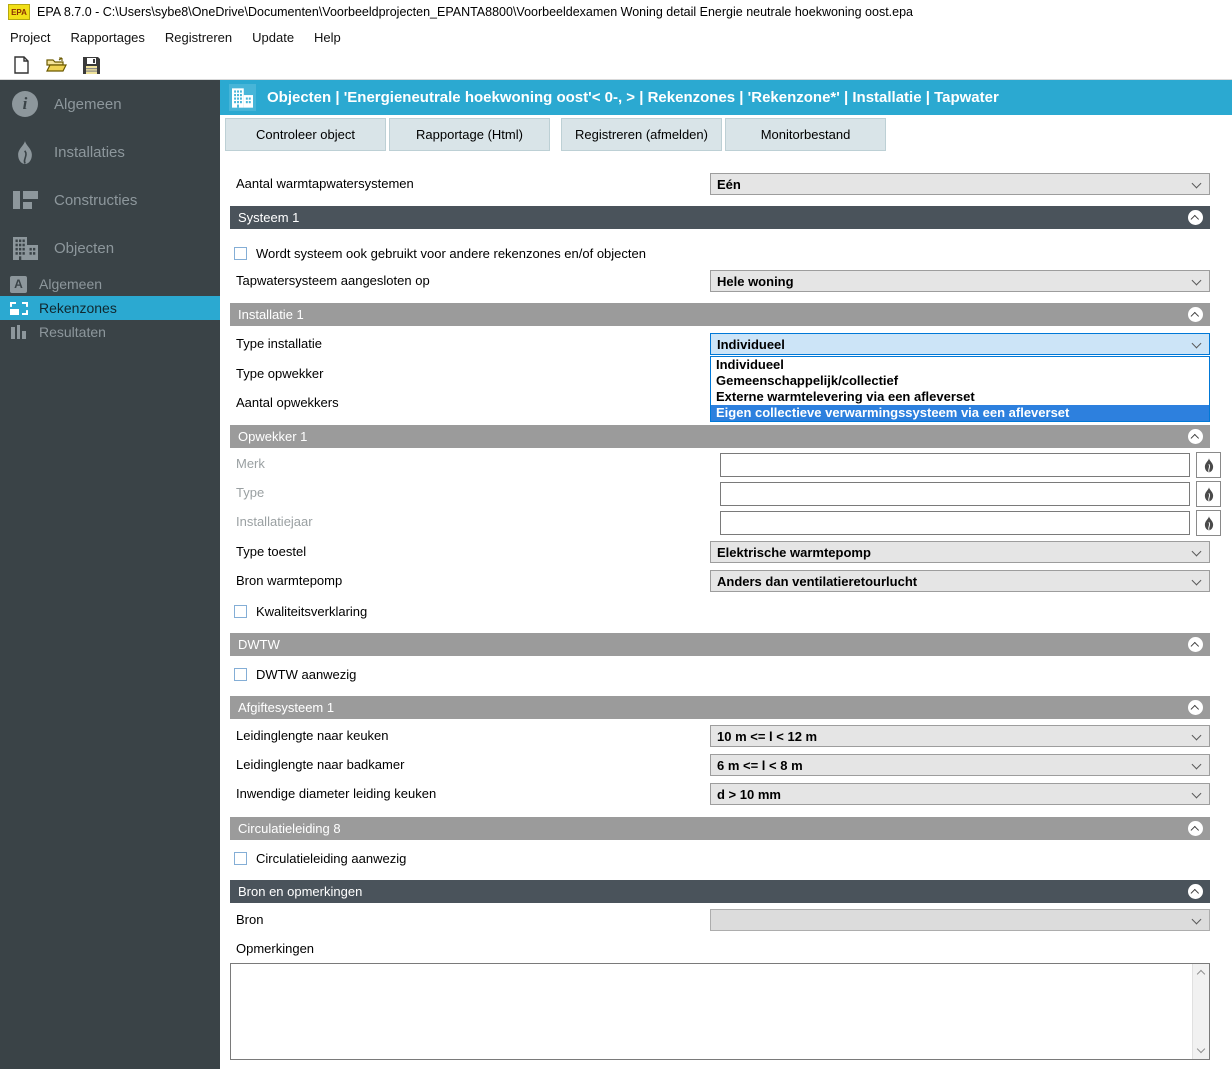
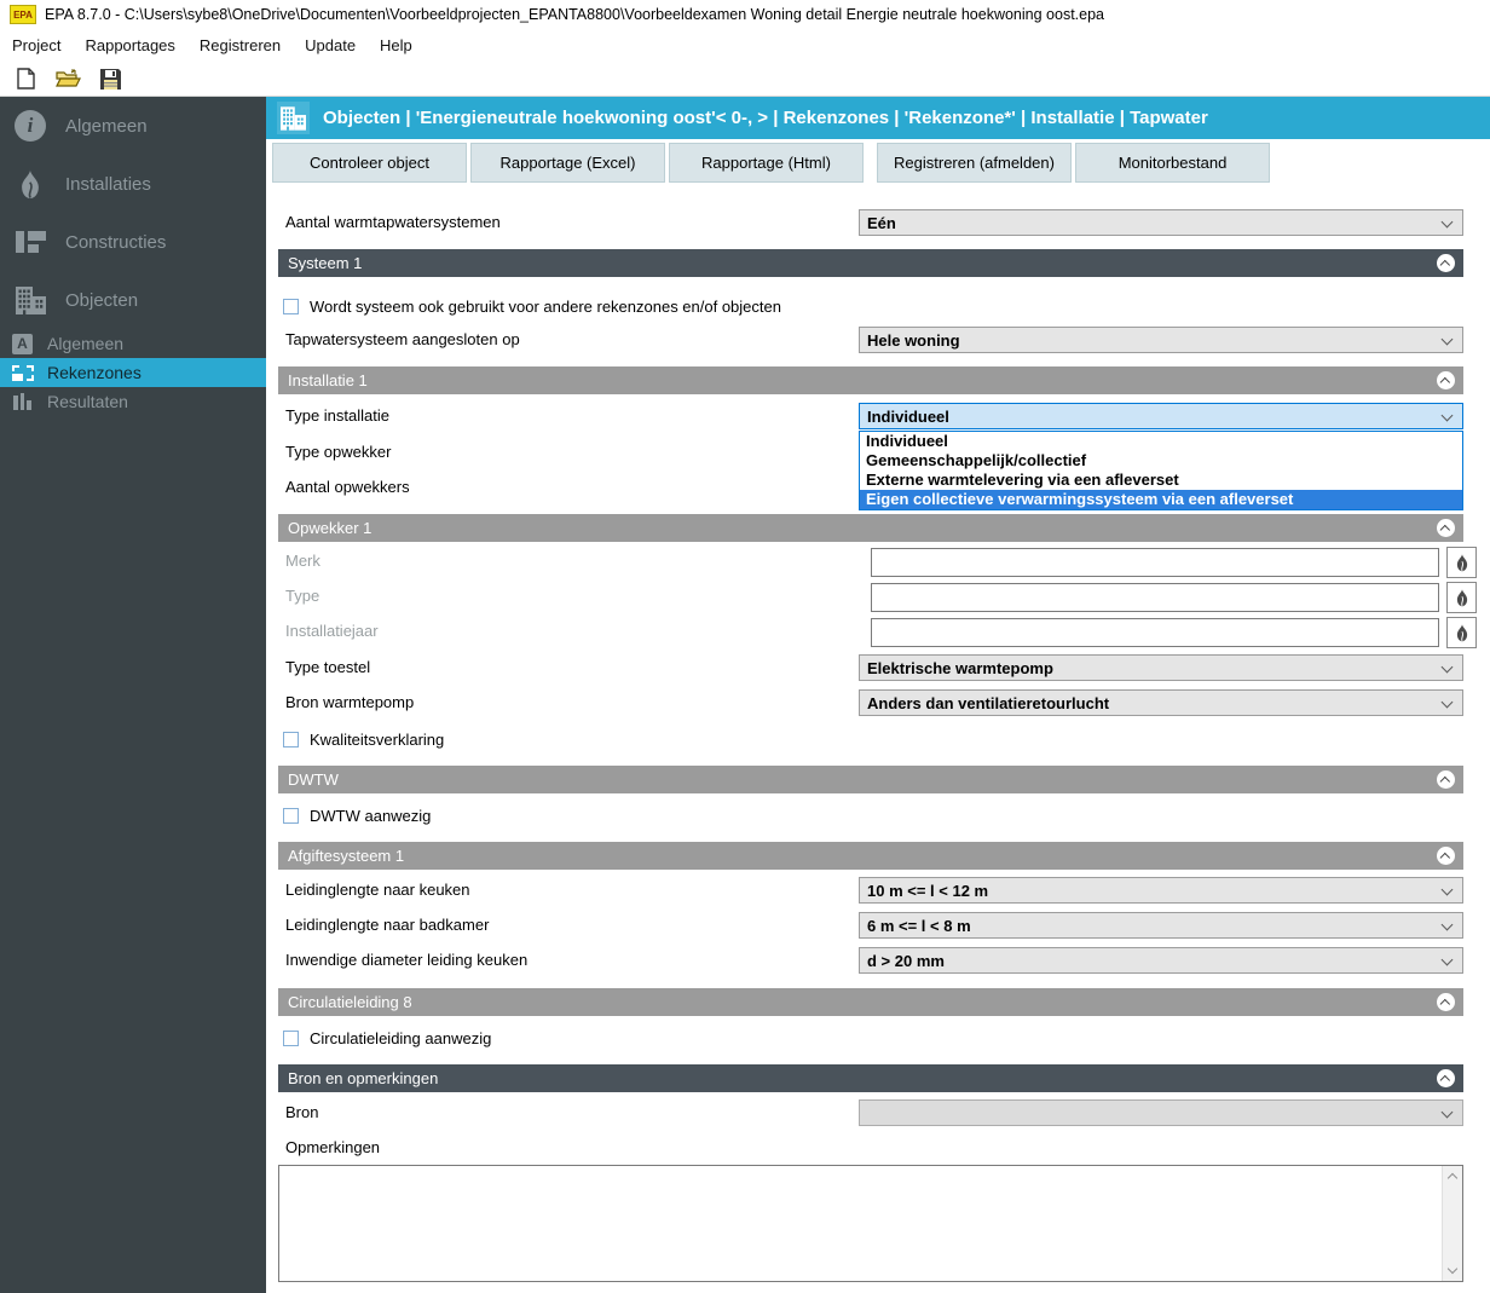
  EPA
  EPA 8.7.0 - C:\Users\sybe8\OneDrive\Documenten\Voorbeeldprojecten_EPANTA8800\Voorbeeldexamen Woning detail Energie neutrale hoekwoning oost.epa
  Project
  Rapportages
  Registreren
  Update
  Help
  i
  Algemeen
  Installaties
  Constructies
  Objecten
  A
  Algemeen
  Rekenzones
  Resultaten
  Objecten | 'Energieneutrale hoekwoning oost'< 0-, > | Rekenzones | 'Rekenzone*' | Installatie | Tapwater
  Controleer object
+ Rapportage (Excel)
  Rapportage (Html)
  Registreren (afmelden)
  Monitorbestand
  Aantal warmtapwatersystemen
  Eén
  Systeem 1
  Wordt systeem ook gebruikt voor andere rekenzones en/of objecten
  Tapwatersysteem aangesloten op
  Hele woning
  Installatie 1
  Type installatie
  Individueel
  Individueel
  Gemeenschappelijk/collectief
  Externe warmtelevering via een afleverset
  Eigen collectieve verwarmingssysteem via een afleverset
  Type opwekker
  Aantal opwekkers
  Opwekker 1
  Merk
  Type
  Installatiejaar
  Type toestel
  Elektrische warmtepomp
  Bron warmtepomp
  Anders dan ventilatieretourlucht
  Kwaliteitsverklaring
  DWTW
  DWTW aanwezig
  Afgiftesysteem 1
  Leidinglengte naar keuken
  10 m <= l < 12 m
  Leidinglengte naar badkamer
  6 m <= l < 8 m
  Inwendige diameter leiding keuken
- d > 10 mm
+ d > 20 mm
  Circulatieleiding 8
  Circulatieleiding aanwezig
  Bron en opmerkingen
  Bron
  Opmerkingen
